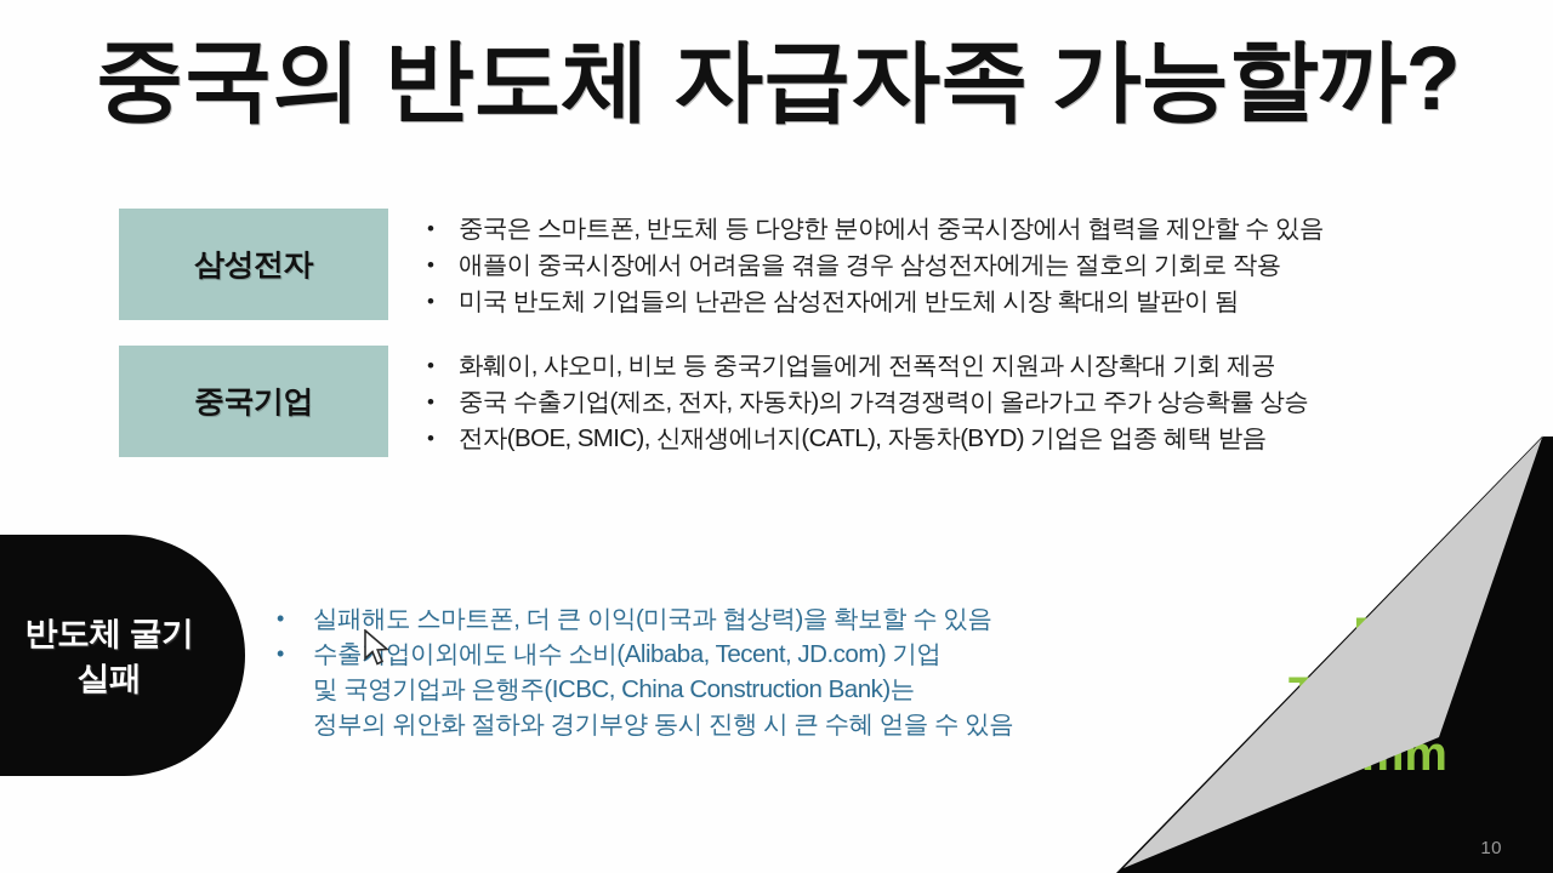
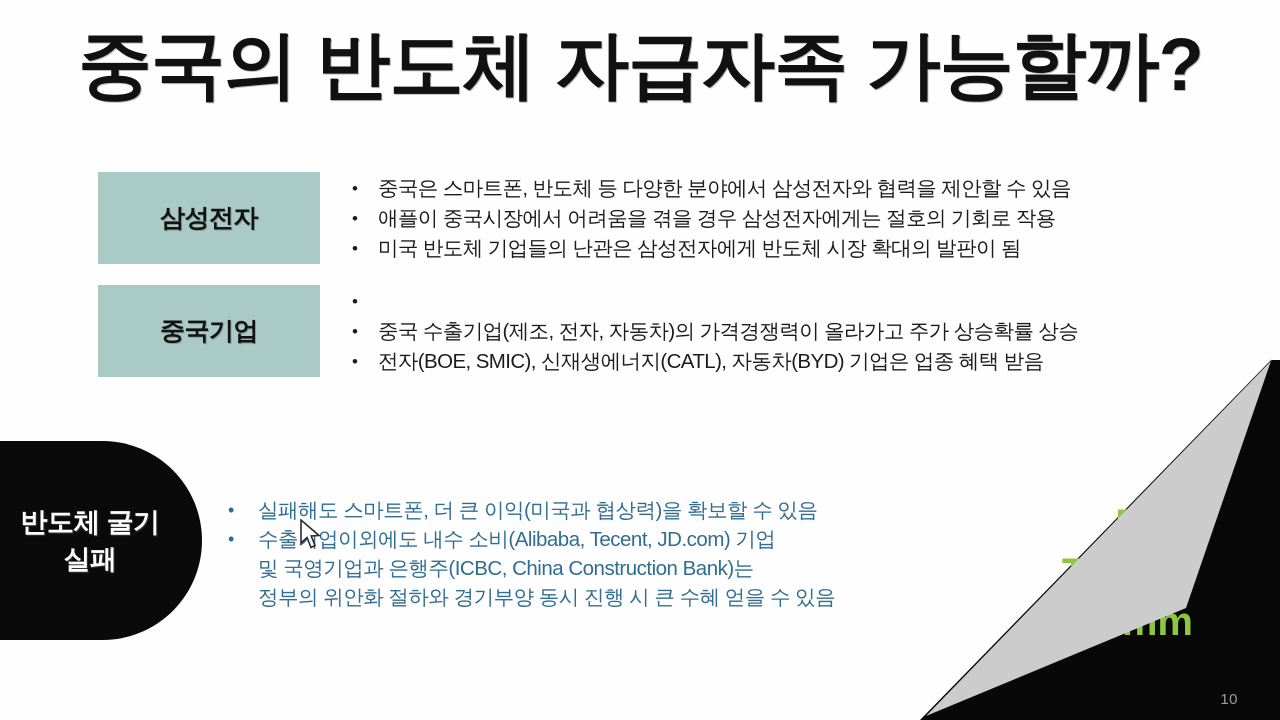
  중국의 반도체 자급자족 가능할까?
  삼성전자
  •
- 중국은 스마트폰, 반도체 등 다양한 분야에서 중국시장에서 협력을 제안할 수 있음
+ 중국은 스마트폰, 반도체 등 다양한 분야에서 삼성전자와 협력을 제안할 수 있음
  •
  애플이 중국시장에서 어려움을 겪을 경우 삼성전자에게는 절호의 기회로 작용
  •
  미국 반도체 기업들의 난관은 삼성전자에게 반도체 시장 확대의 발판이 됨
  중국기업
  •
- 화훼이, 샤오미, 비보 등 중국기업들에게 전폭적인 지원과 시장확대 기회 제공
  •
  중국 수출기업(제조, 전자, 자동차)의 가격경쟁력이 올라가고 주가 상승확률 상승
  •
  전자(BOE, SMIC), 신재생에너지(CATL), 자동차(BYD) 기업은 업종 혜택 받음
  반도체 굴기
  실패
  •
  실패해도 스마트폰, 더 큰 이익(미국과 협상력)을 확보할 수 있음
  •
  수출업이외에도 내수 소비(Alibaba, Tecent, JD.com) 기업
  및 국영기업과 은행주(ICBC, China Construction Bank)는
  정부의 위안화 절하와 경기부양 동시 진행 시 큰 수혜 얻을 수 있음
  10
